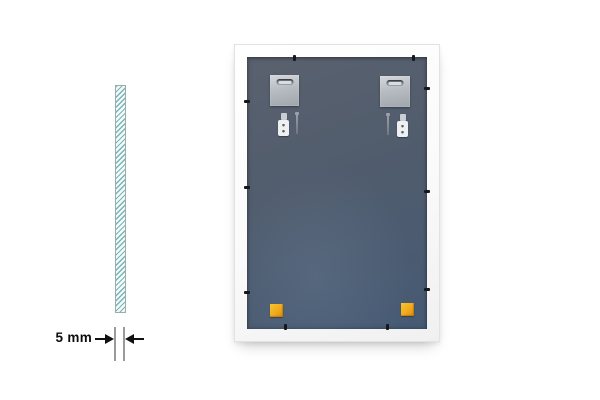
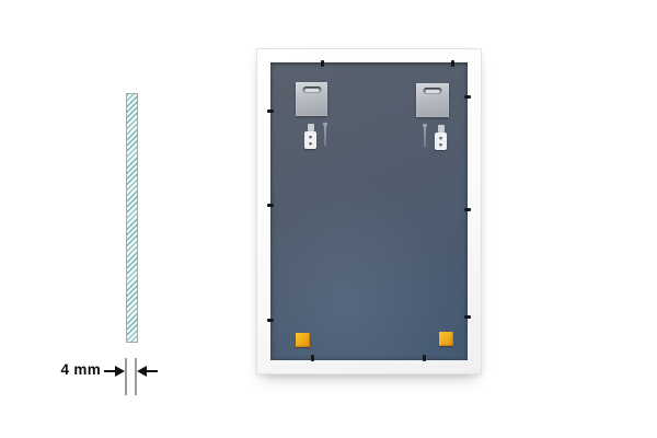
- 5 mm
+ 4 mm
